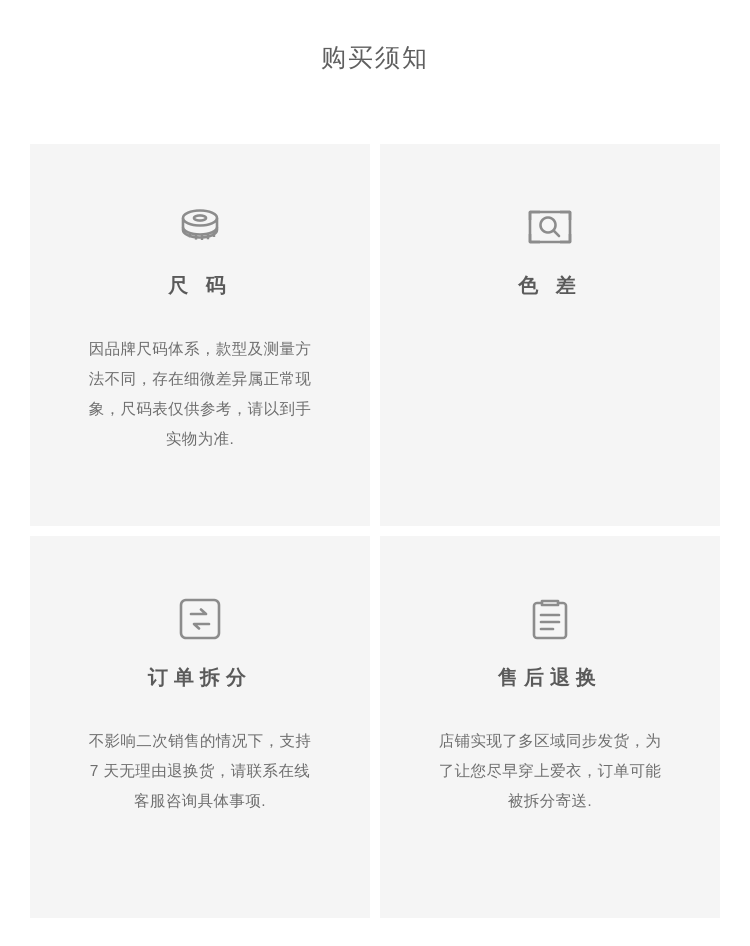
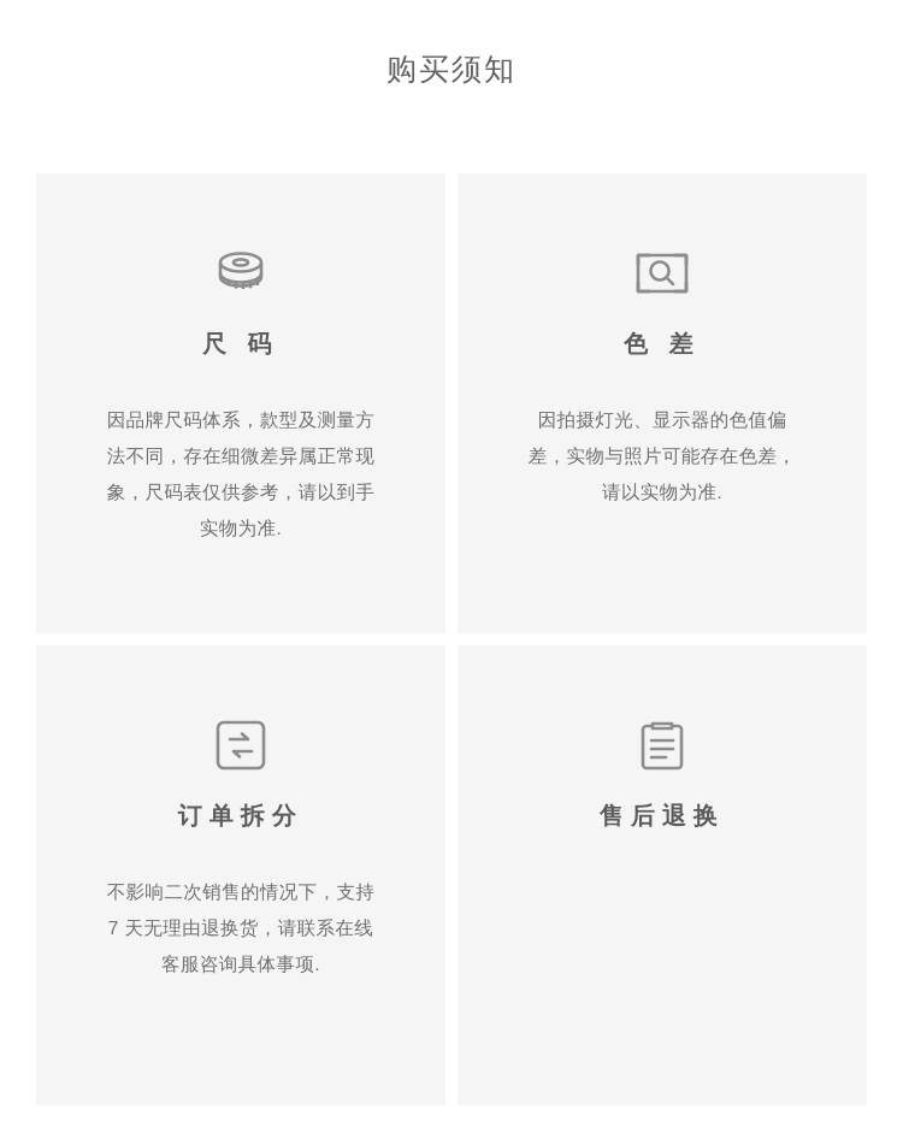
  购买须知
  尺 码
  因品牌尺码体系，款型及测量方法不同，存在细微差异属正常现象，尺码表仅供参考，请以到手实物为准.
  色 差
+ 因拍摄灯光、显示器的色值偏差，实物与照片可能存在色差，请以实物为准.
  订单拆分
  不影响二次销售的情况下，支持 7 天无理由退换货，请联系在线客服咨询具体事项.
  售后退换
- 店铺实现了多区域同步发货，为了让您尽早穿上爱衣，订单可能被拆分寄送.
